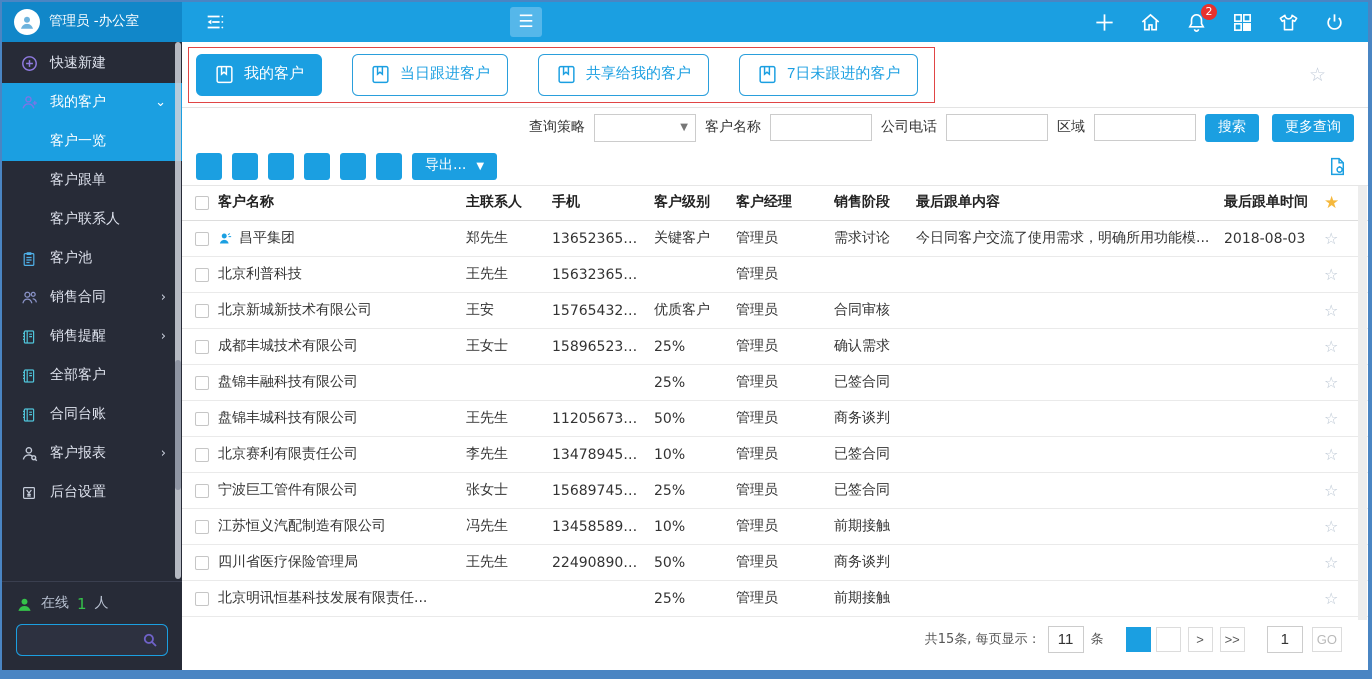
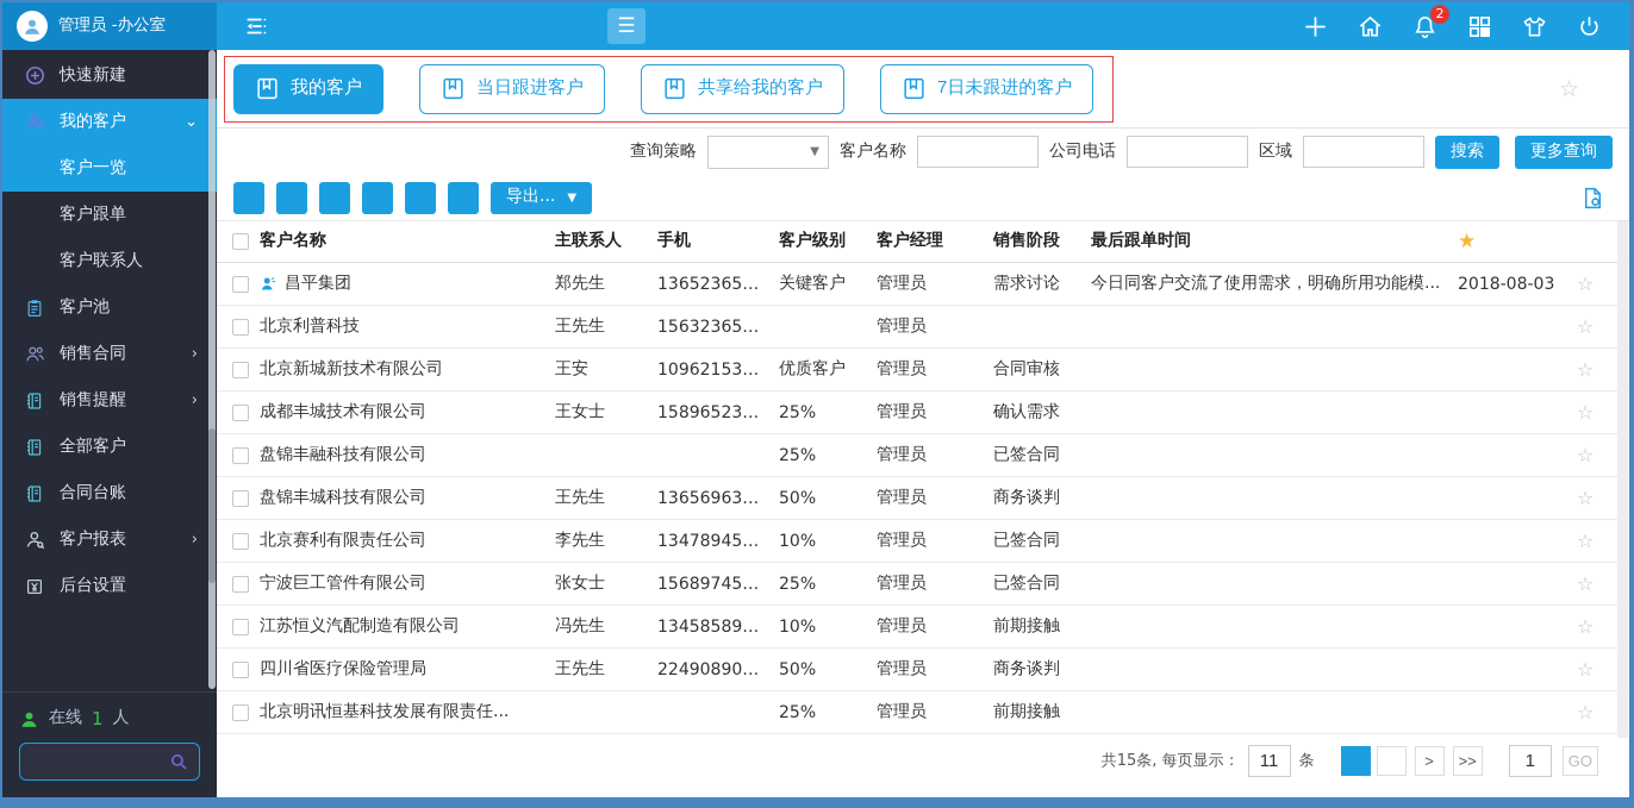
  管理员 -办公室
  ☰
  2
  快速新建
  我的客户
  ⌄
  客户一览
  客户跟单
  客户联系人
  客户池
  销售合同
  ›
  销售提醒
  ›
  全部客户
  合同台账
  客户报表
  ›
  后台设置
  在线
  1
  人
  我的客户
  当日跟进客户
  共享给我的客户
  7日未跟进的客户
  ☆
  查询策略
  ▼
  客户名称
  公司电话
  区域
  搜索
  更多查询
  导出... ▼
  客户名称
  主联系人
  手机
  客户级别
  客户经理
  销售阶段
- 最后跟单内容
  最后跟单时间
  ★
  昌平集团
  郑先生
  13652365896
  关键客户
  管理员
  需求讨论
  今日同客户交流了使用需求，明确所用功能模...
  2018-08-03
  ☆
  北京利普科技
  王先生
  15632365236
  管理员
  ☆
  北京新城新技术有限公司
  王安
- 15765432187
+ 10962153309
  优质客户
  管理员
  合同审核
  ☆
  成都丰城技术有限公司
  王女士
  15896523698
  25%
  管理员
  确认需求
  ☆
  盘锦丰融科技有限公司
  25%
  管理员
  已签合同
  ☆
  盘锦丰城科技有限公司
  王先生
- 11205673467
+ 13656963265
  50%
  管理员
  商务谈判
  ☆
  北京赛利有限责任公司
  李先生
  13478945632
  10%
  管理员
  已签合同
  ☆
  宁波巨工管件有限公司
  张女士
  15689745612
  25%
  管理员
  已签合同
  ☆
  江苏恒义汽配制造有限公司
  冯先生
  13458589874
  10%
  管理员
  前期接触
  ☆
  四川省医疗保险管理局
  王先生
  22490890162
  50%
  管理员
  商务谈判
  ☆
  北京明讯恒基科技发展有限责任...
  25%
  管理员
  前期接触
  ☆
  共15条, 每页显示：
  11
  条
  >
  >>
  1
  GO
